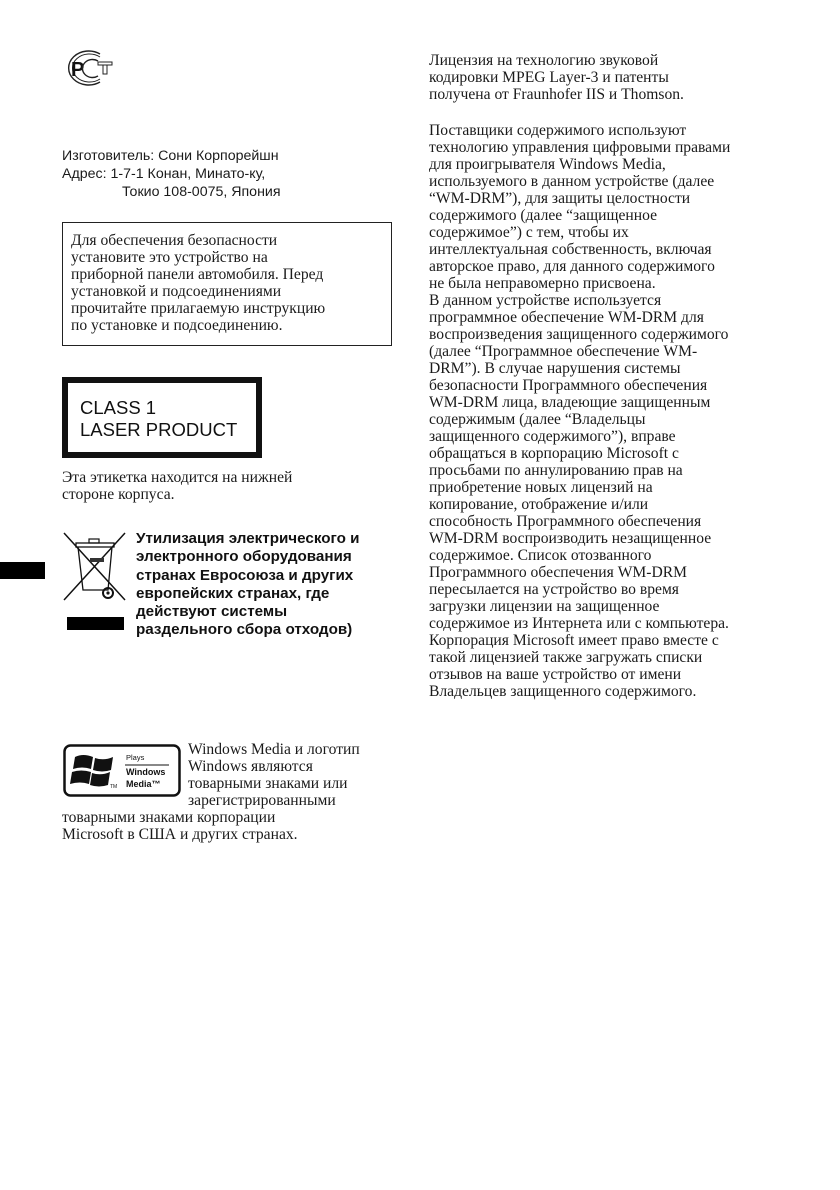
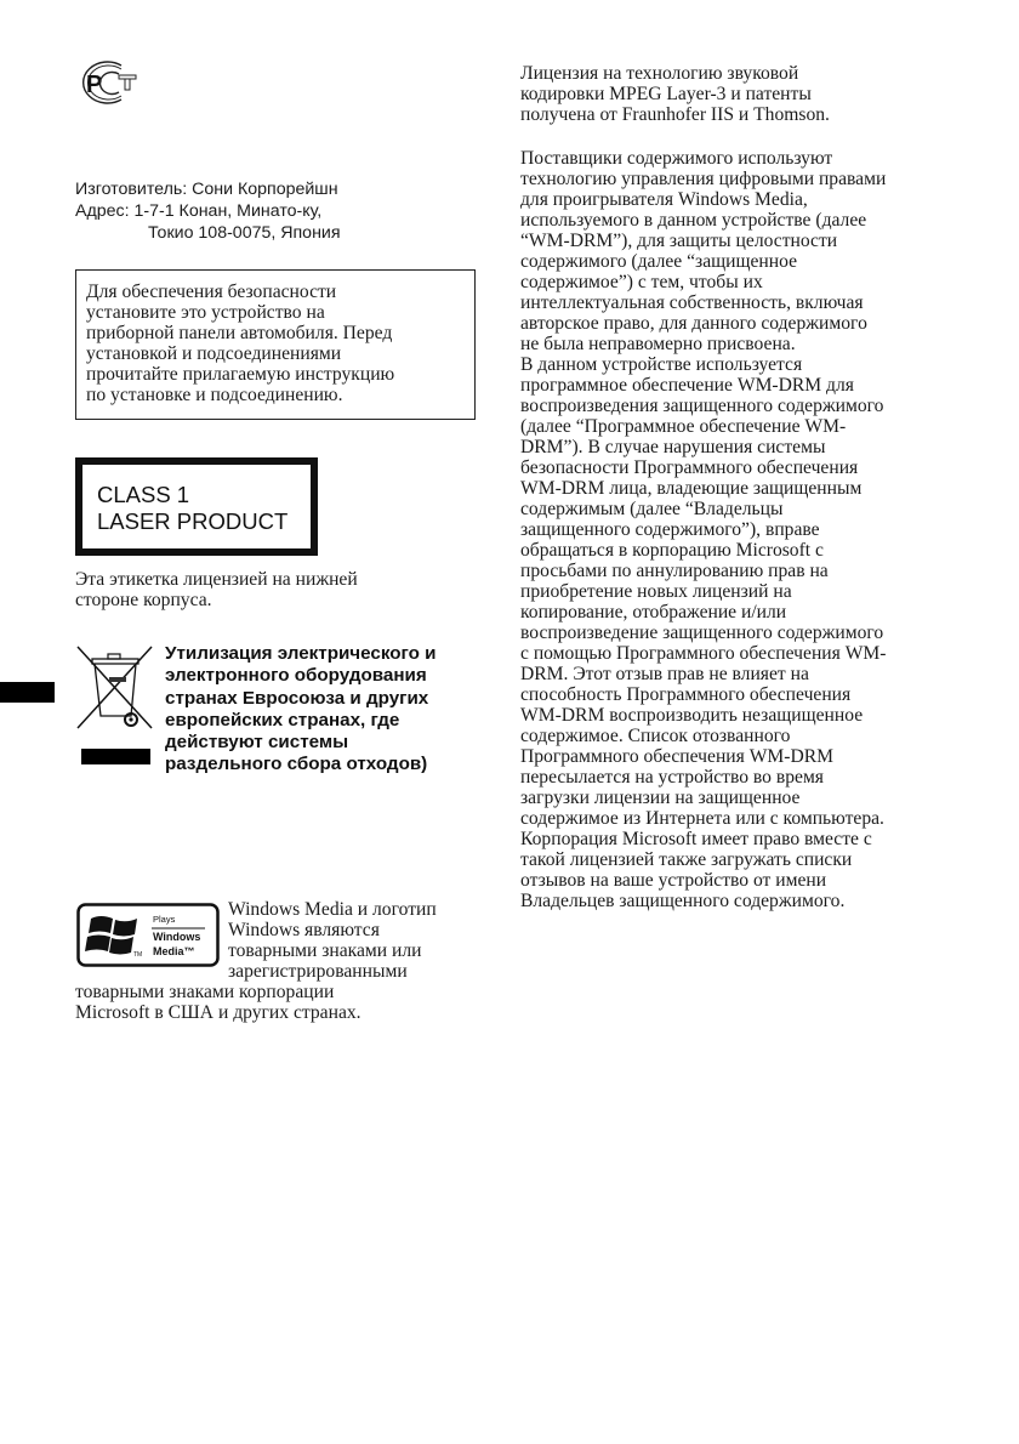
  P
  Изготовитель: Сони Корпорейшн
  Адрес: 1-7-1 Конан, Минато-ку,
  Токио 108-0075, Япония
  Для обеспечения безопасности
  установите это устройство на
  приборной панели автомобиля. Перед
  установкой и подсоединениями
  прочитайте прилагаемую инструкцию
  по установке и подсоединению.
  CLASS 1
  LASER PRODUCT
- Эта этикетка находится на нижней
+ Эта этикетка лицензией на нижней
  стороне корпуса.
  Утилизация электрического и
  электронного оборудования
  странах Евросоюза и других
  европейских странах, где
  действуют системы
  раздельного сбора отходов)
  Plays
  Windows
  Media™
  Windows Media и логотип
  Windows являются
  товарными знаками или
  зарегистрированными
  товарными знаками корпорации
  Microsoft в США и других странах.
  Лицензия на технологию звуковой
  кодировки MPEG Layer-3 и патенты
  получена от Fraunhofer IIS и Thomson.
  Поставщики содержимого используют
  технологию управления цифровыми правами
  для проигрывателя Windows Media,
  используемого в данном устройстве (далее
  “WM-DRM”), для защиты целостности
  содержимого (далее “защищенное
  содержимое”) с тем, чтобы их
  интеллектуальная собственность, включая
  авторское право, для данного содержимого
  не была неправомерно присвоена.
  В данном устройстве используется
  программное обеспечение WM-DRM для
  воспроизведения защищенного содержимого
  (далее “Программное обеспечение WM-
  DRM”). В случае нарушения системы
  безопасности Программного обеспечения
  WM-DRM лица, владеющие защищенным
  содержимым (далее “Владельцы
  защищенного содержимого”), вправе
  обращаться в корпорацию Microsoft с
  просьбами по аннулированию прав на
  приобретение новых лицензий на
  копирование, отображение и/или
+ воспроизведение защищенного содержимого
+ с помощью Программного обеспечения WM-
+ DRM. Этот отзыв прав не влияет на
  способность Программного обеспечения
  WM-DRM воспроизводить незащищенное
  содержимое. Список отозванного
  Программного обеспечения WM-DRM
  пересылается на устройство во время
  загрузки лицензии на защищенное
  содержимое из Интернета или с компьютера.
  Корпорация Microsoft имеет право вместе с
  такой лицензией также загружать списки
  отзывов на ваше устройство от имени
  Владельцев защищенного содержимого.
